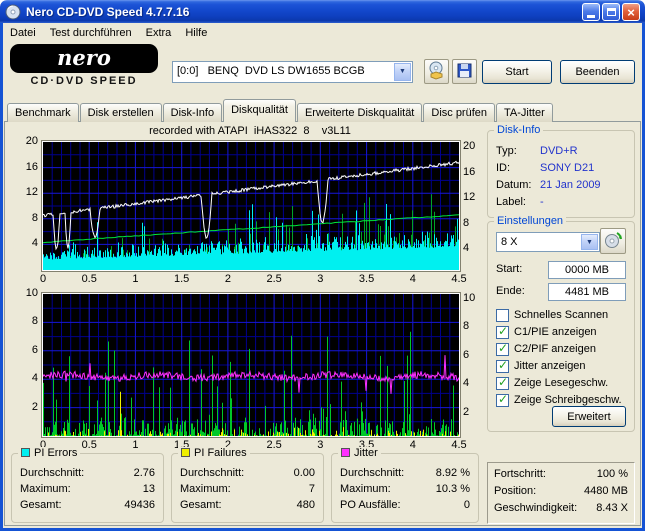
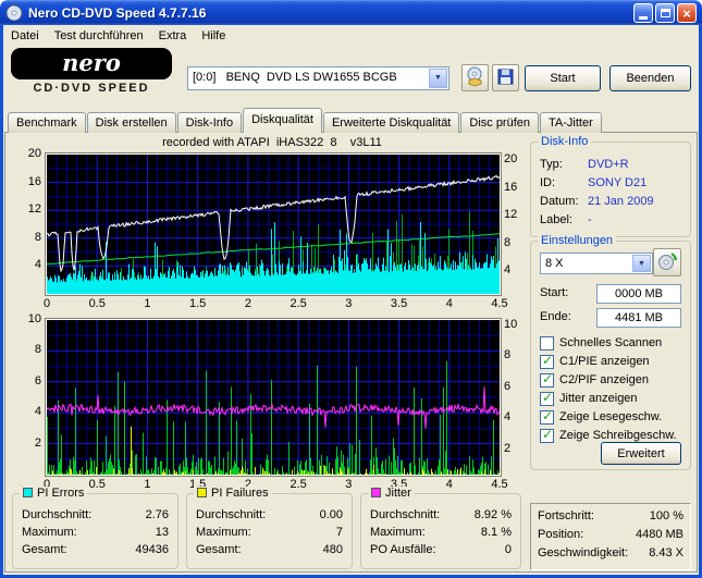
  Nero CD-DVD Speed 4.7.7.16
  ×
  Datei
  Test durchführen
  Extra
  Hilfe
  nero
  CD·DVD SPEED
  [0:0] BENQ DVD LS DW1655 BCGB
  Start
  Beenden
  Benchmark
  Disk erstellen
  Disk-Info
  Diskqualität
  Erweiterte Diskqualität
  Disc prüfen
  TA-Jitter
  recorded with ATAPI iHAS322 8 v3L11
  20
  16
  12
  8
  4
  20
  16
  12
  8
  4
  0
  0.5
  1
  1.5
  2
  2.5
  3
  3.5
  4
  4.5
  10
  8
  6
  4
  2
  10
  8
  6
  4
  2
  0
  0.5
  1
  1.5
  2
  2.5
  3
  3.5
  4
  4.5
  PI Errors
  Durchschnitt:
  2.76
  Maximum:
  13
  Gesamt:
  49436
  PI Failures
  Durchschnitt:
  0.00
  Maximum:
  7
  Gesamt:
  480
  Jitter
  Durchschnitt:
  8.92 %
  Maximum:
- 10.3 %
+ 8.1 %
  PO Ausfälle:
  0
  Disk-Info
  Typ:
  DVD+R
  ID:
  SONY D21
  Datum:
  21 Jan 2009
  Label:
  -
  Einstellungen
  8 X
  Start:
  0000 MB
  Ende:
  4481 MB
  Schnelles Scannen
  ✓
  C1/PIE anzeigen
  ✓
  C2/PIF anzeigen
  ✓
  Jitter anzeigen
  ✓
  Zeige Lesegeschw.
  ✓
  Zeige Schreibgeschw.
  Erweitert
  Fortschritt:
  100 %
  Position:
  4480 MB
  Geschwindigkeit:
  8.43 X
